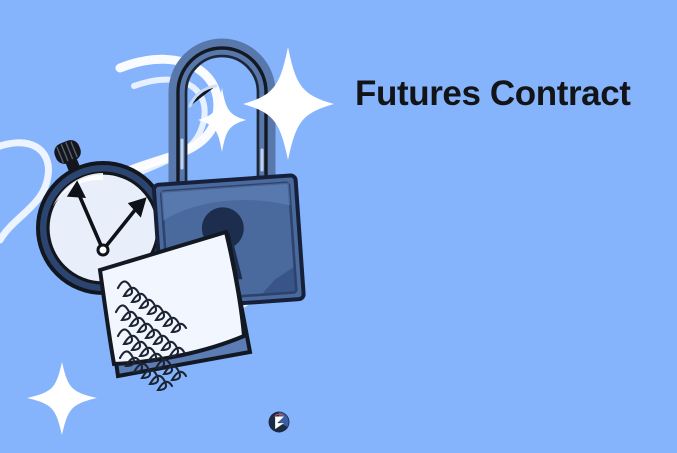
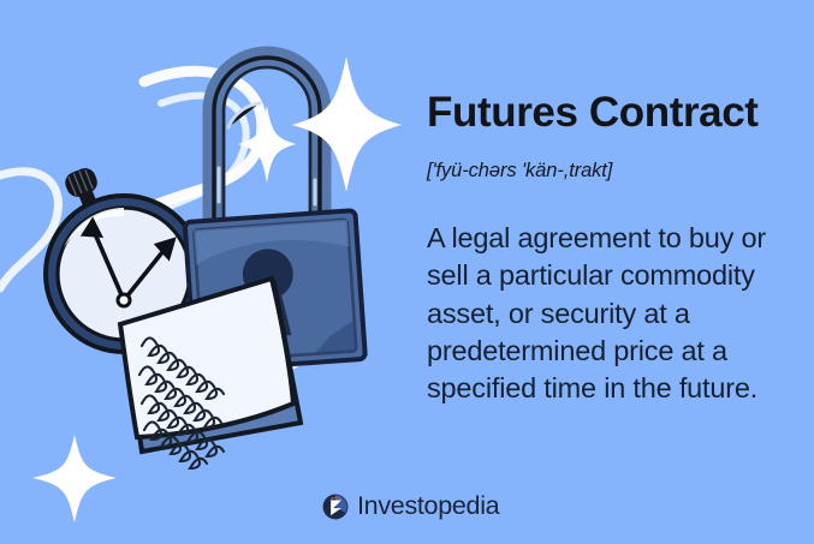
  Futures Contract
+ ['fyü-chərs 'kän-,trakt]
+ A legal agreement to buy or sell a particular commodity asset, or security at a predetermined price at a specified time in the future.
+ Investopedia
